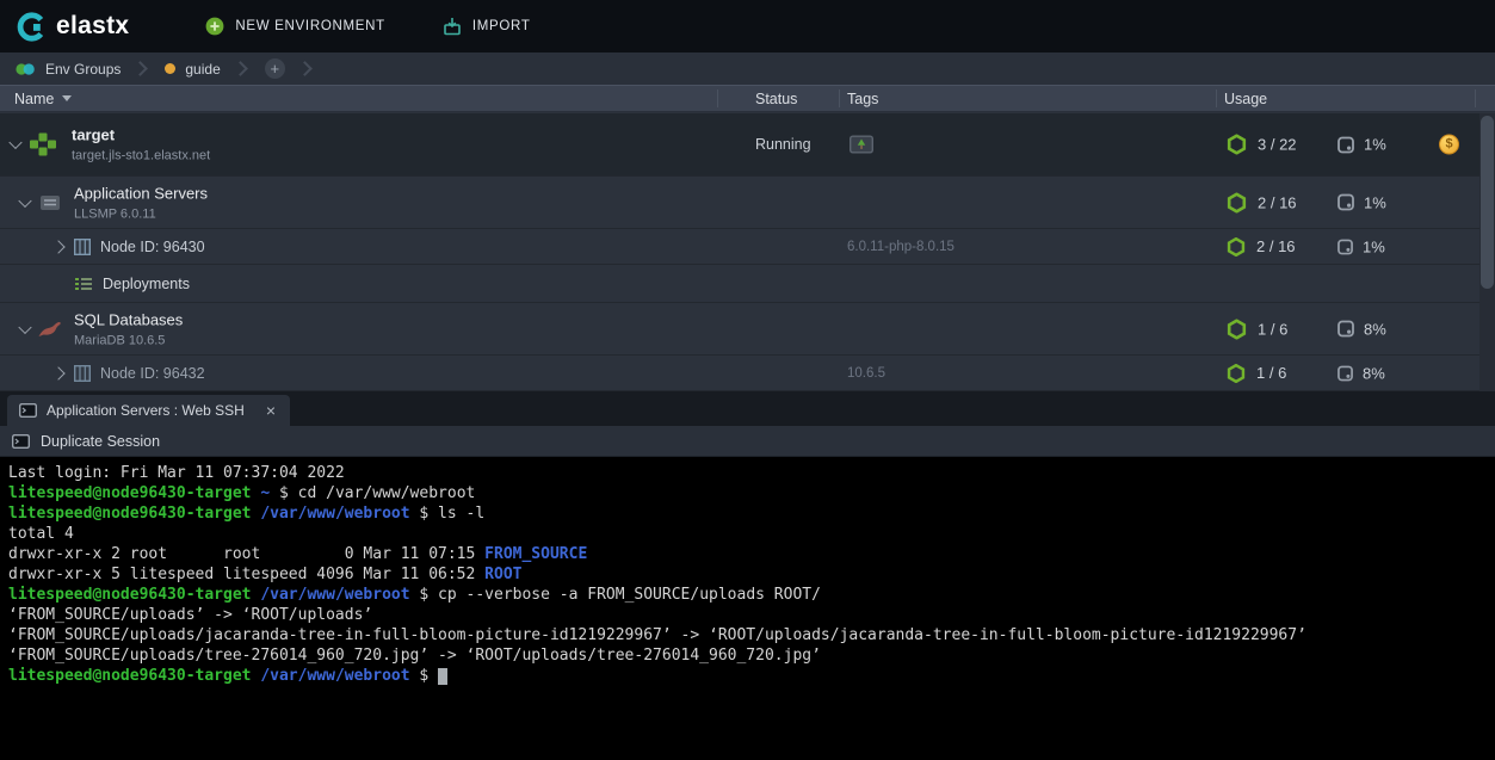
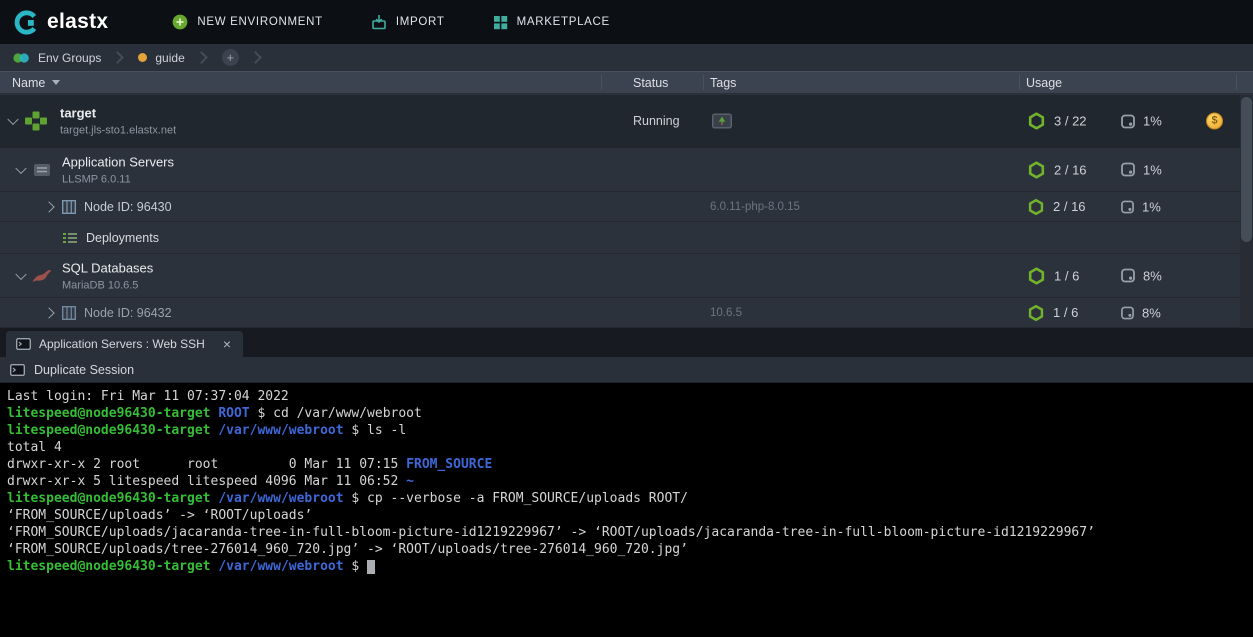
  elastx
  NEW ENVIRONMENT
  IMPORT
+ MARKETPLACE
  Env Groups
  guide
  +
  Name
  Status
  Tags
  Usage
  target
  target.jls-sto1.elastx.net
  Running
  3 / 22
  1%
  $
  Application Servers
  LLSMP 6.0.11
  2 / 16
  1%
  Node ID: 96430
  6.0.11-php-8.0.15
  2 / 16
  1%
  Deployments
  SQL Databases
  MariaDB 10.6.5
  1 / 6
  8%
  Node ID: 96432
  10.6.5
  1 / 6
  8%
  Application Servers : Web SSH
  ×
  Duplicate Session
  Last login: Fri Mar 11 07:37:04 2022
- litespeed@node96430-target ~ $ cd /var/www/webroot
+ litespeed@node96430-target ROOT $ cd /var/www/webroot
  litespeed@node96430-target /var/www/webroot $ ls -l
  total 4
  drwxr-xr-x 2 root root 0 Mar 11 07:15 FROM_SOURCE
- drwxr-xr-x 5 litespeed litespeed 4096 Mar 11 06:52 ROOT
+ drwxr-xr-x 5 litespeed litespeed 4096 Mar 11 06:52 ~
  litespeed@node96430-target /var/www/webroot $ cp --verbose -a FROM_SOURCE/uploads ROOT/
  ‘FROM_SOURCE/uploads’ -> ‘ROOT/uploads’
  ‘FROM_SOURCE/uploads/jacaranda-tree-in-full-bloom-picture-id1219229967’ -> ‘ROOT/uploads/jacaranda-tree-in-full-bloom-picture-id1219229967’
  ‘FROM_SOURCE/uploads/tree-276014_960_720.jpg’ -> ‘ROOT/uploads/tree-276014_960_720.jpg’
  litespeed@node96430-target /var/www/webroot $
